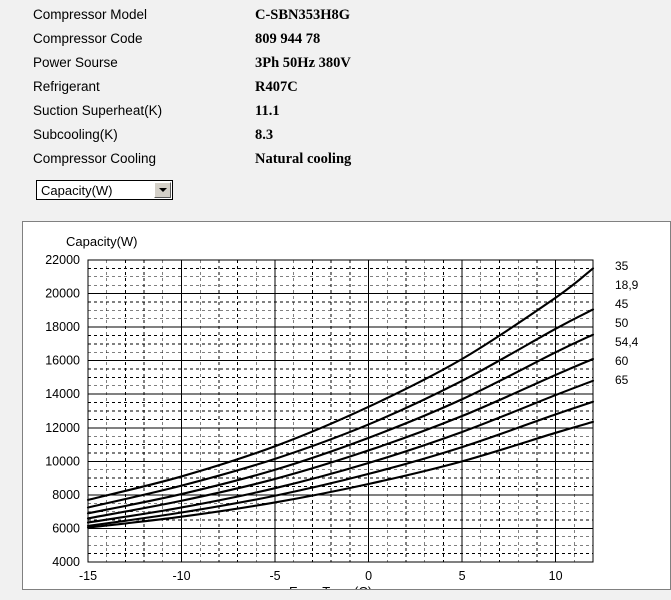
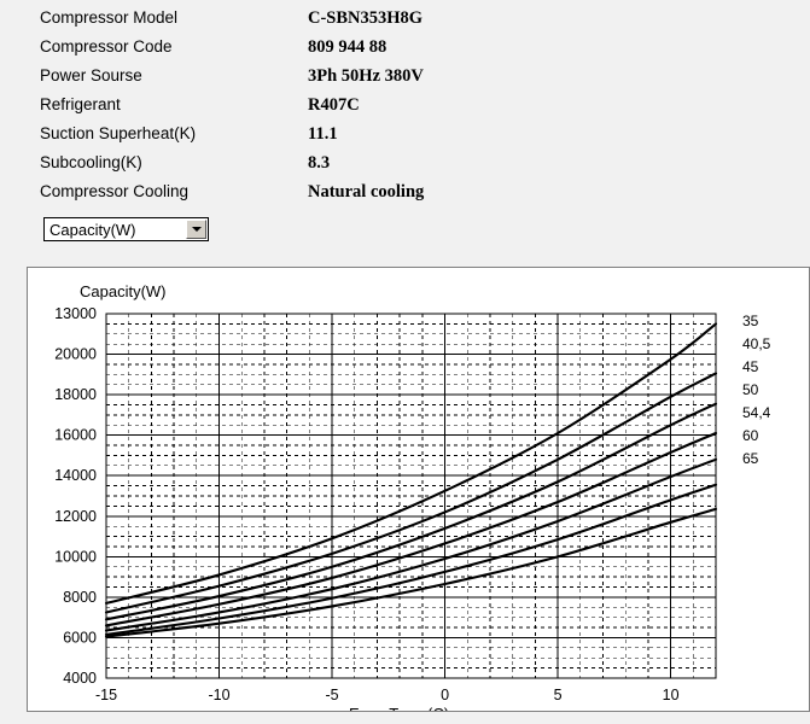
  Compressor Model
  C-SBN353H8G
  Compressor Code
- 809 944 78
+ 809 944 88
  Power Sourse
  3Ph 50Hz 380V
  Refrigerant
  R407C
  Suction Superheat(K)
  11.1
  Subcooling(K)
  8.3
  Compressor Cooling
  Natural cooling
  Capacity(W)
  Capacity(W)
  4000
  6000
  8000
  10000
  12000
  14000
  16000
  18000
  20000
- 22000
+ 13000
  -15
  -10
  -5
  0
  5
  10
  35
- 18,9
+ 40,5
  45
  50
  54,4
  60
  65
